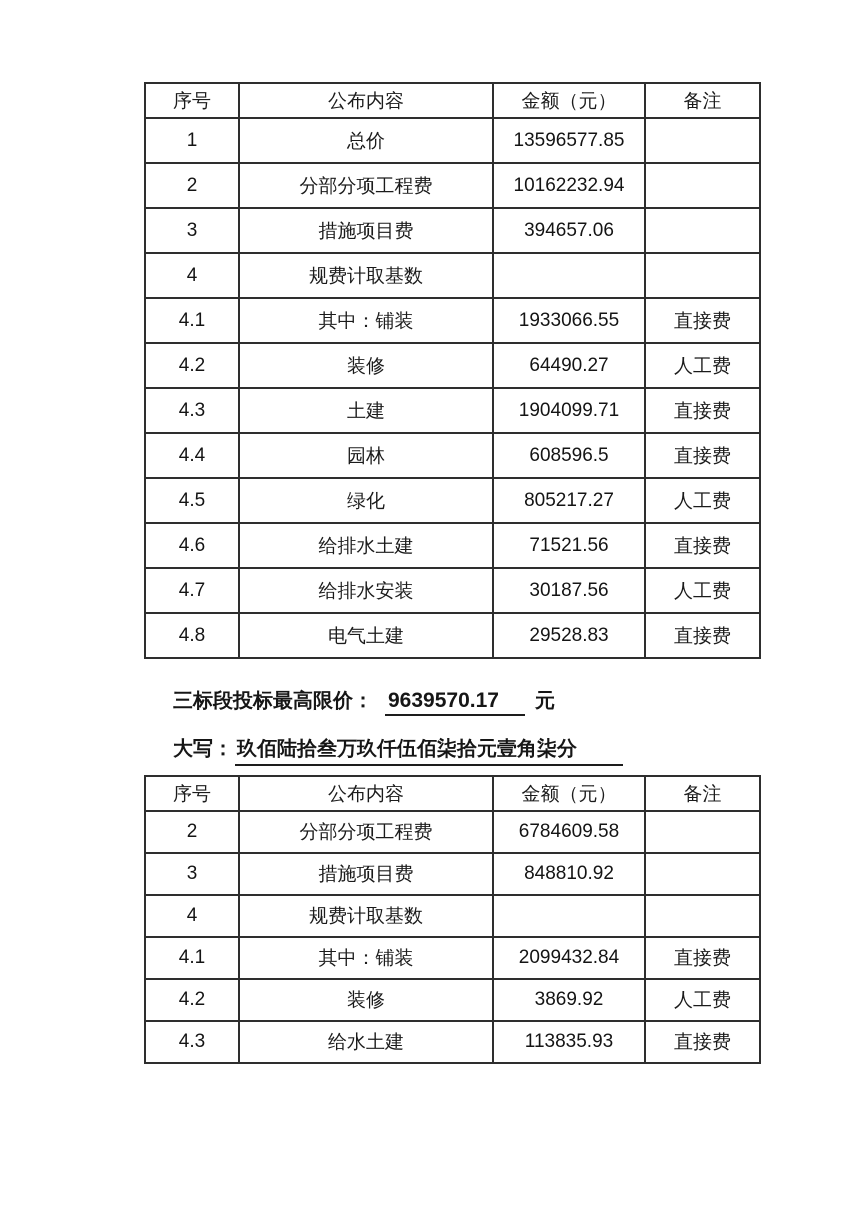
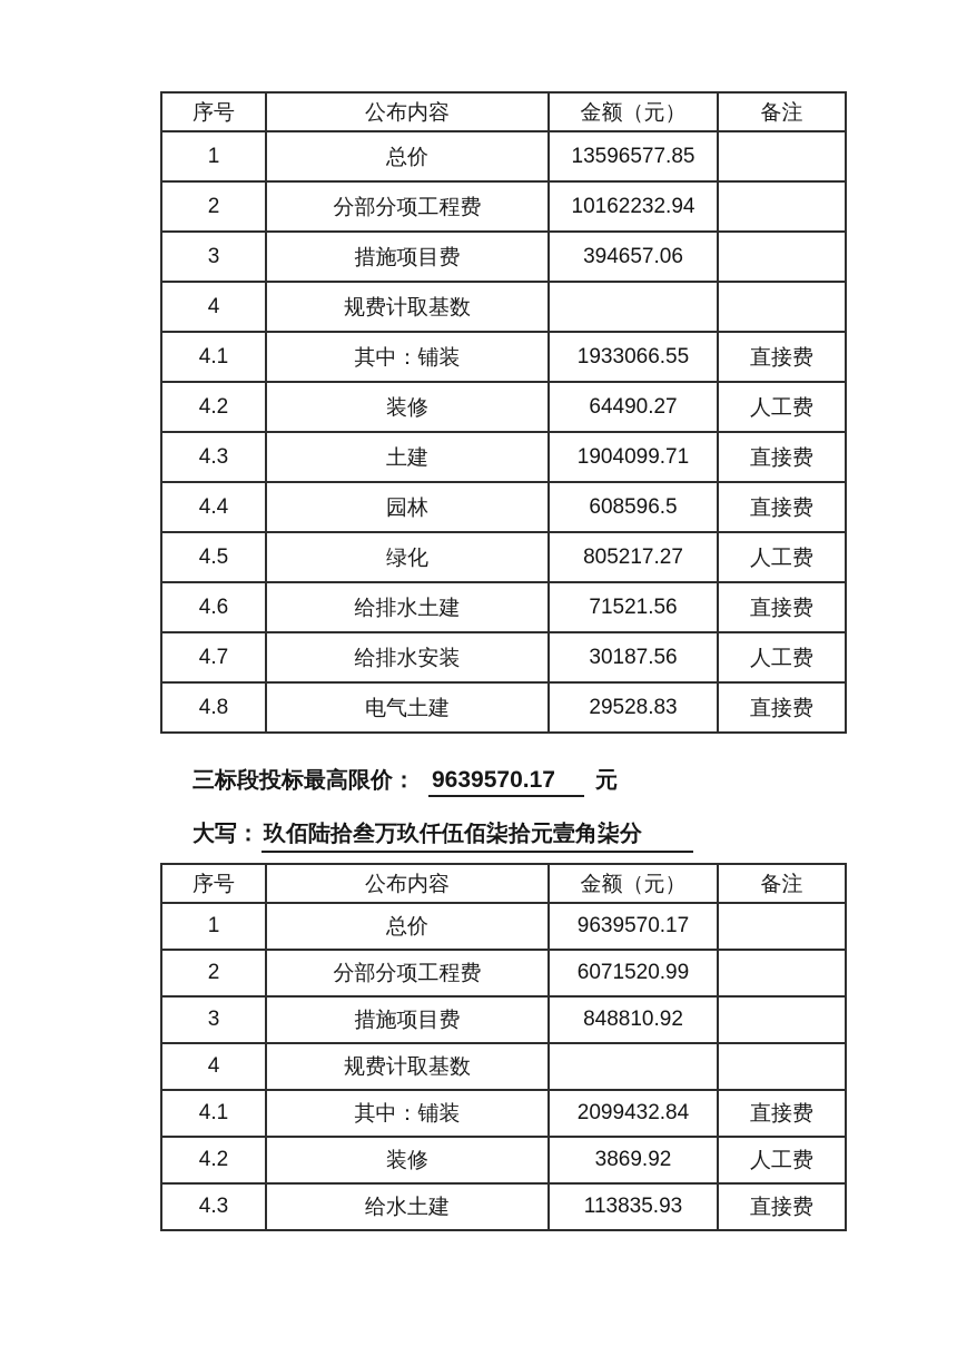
  序号	公布内容	金额（元）	备注
  1	总价	13596577.85
  2	分部分项工程费	10162232.94
  3	措施项目费	394657.06
  4	规费计取基数
  4.1	其中：铺装	1933066.55	直接费
  4.2	装修	64490.27	人工费
  4.3	土建	1904099.71	直接费
  4.4	园林	608596.5	直接费
  4.5	绿化	805217.27	人工费
  4.6	给排水土建	71521.56	直接费
  4.7	给排水安装	30187.56	人工费
  4.8	电气土建	29528.83	直接费
  三标段投标最高限价： 9639570.17 元
  大写： 玖佰陆拾叁万玖仟伍佰柒拾元壹角柒分
  序号	公布内容	金额（元）	备注
+ 1	总价	9639570.17
- 2	分部分项工程费	6784609.58
+ 2	分部分项工程费	6071520.99
  3	措施项目费	848810.92
  4	规费计取基数
  4.1	其中：铺装	2099432.84	直接费
  4.2	装修	3869.92	人工费
  4.3	给水土建	113835.93	直接费
